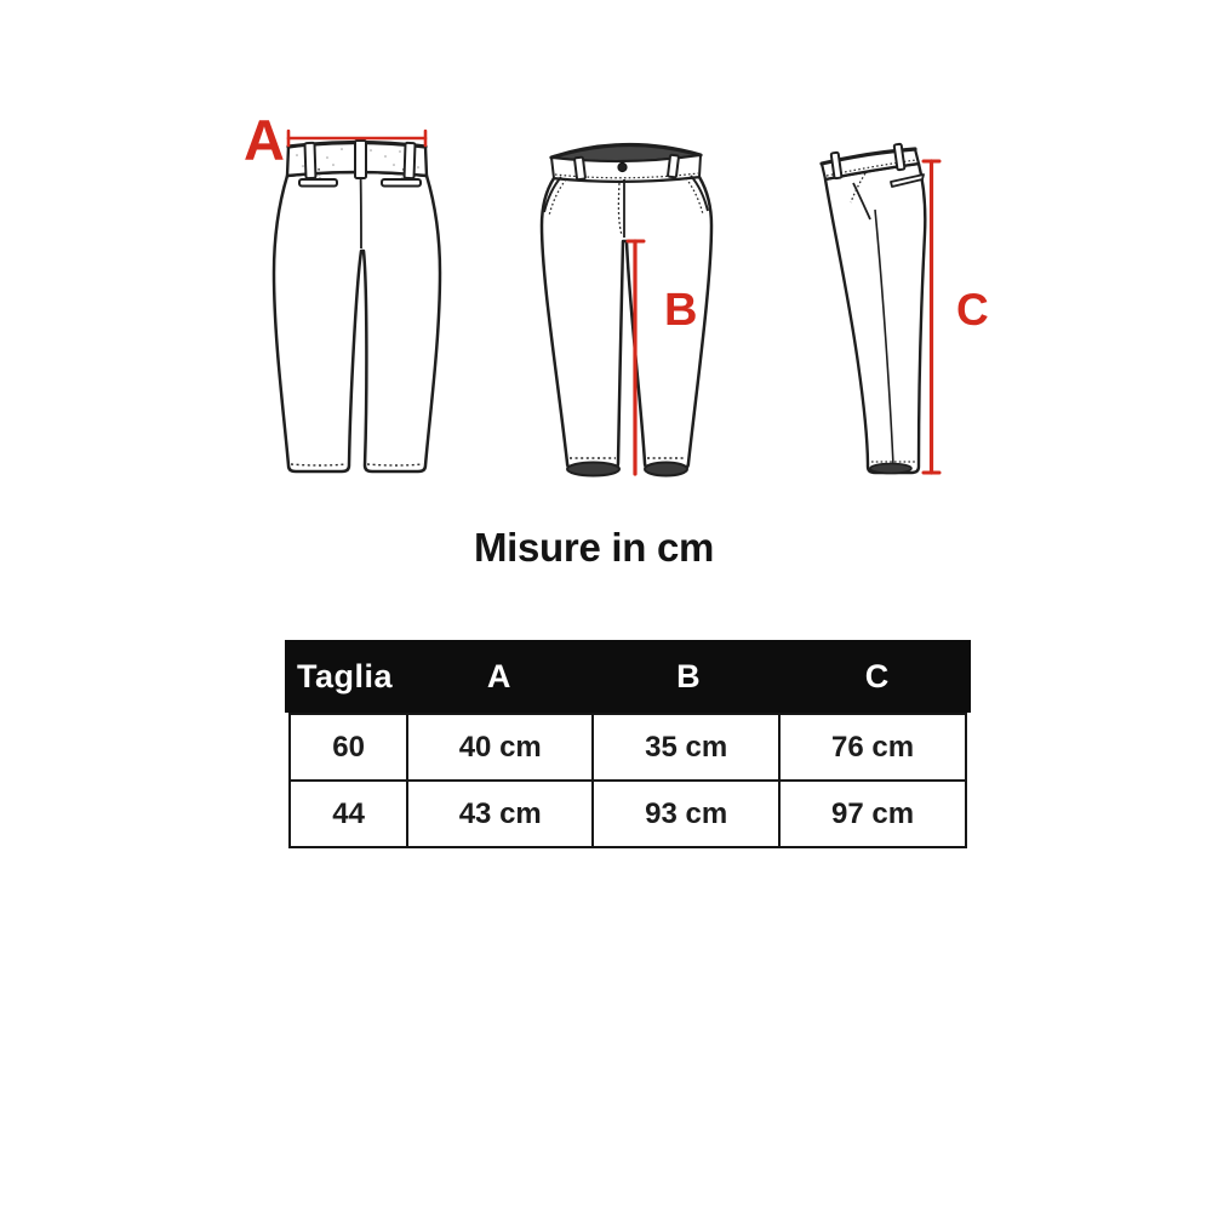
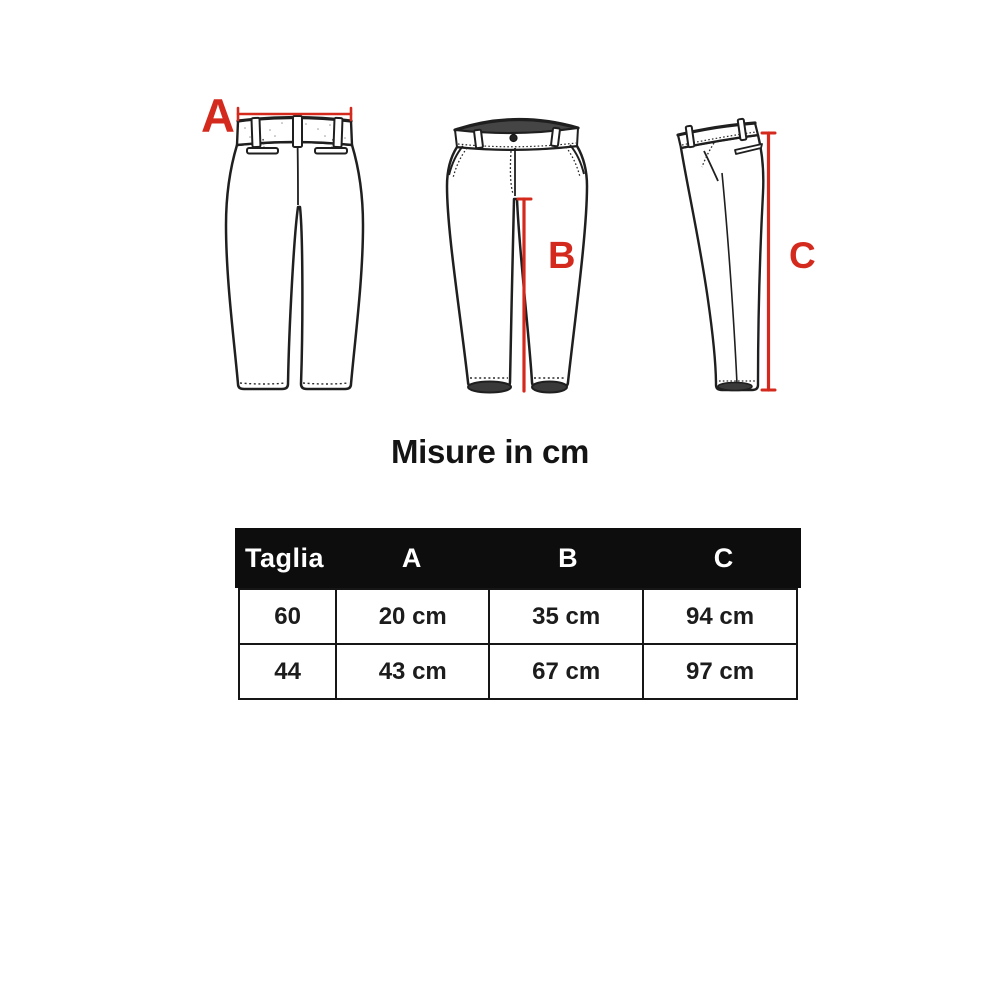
  A
  B
  C
  Misure in cm
  Taglia
  A
  B
  C
  60
- 40 cm
+ 20 cm
  35 cm
- 76 cm
+ 94 cm
  44
  43 cm
- 93 cm
+ 67 cm
  97 cm
